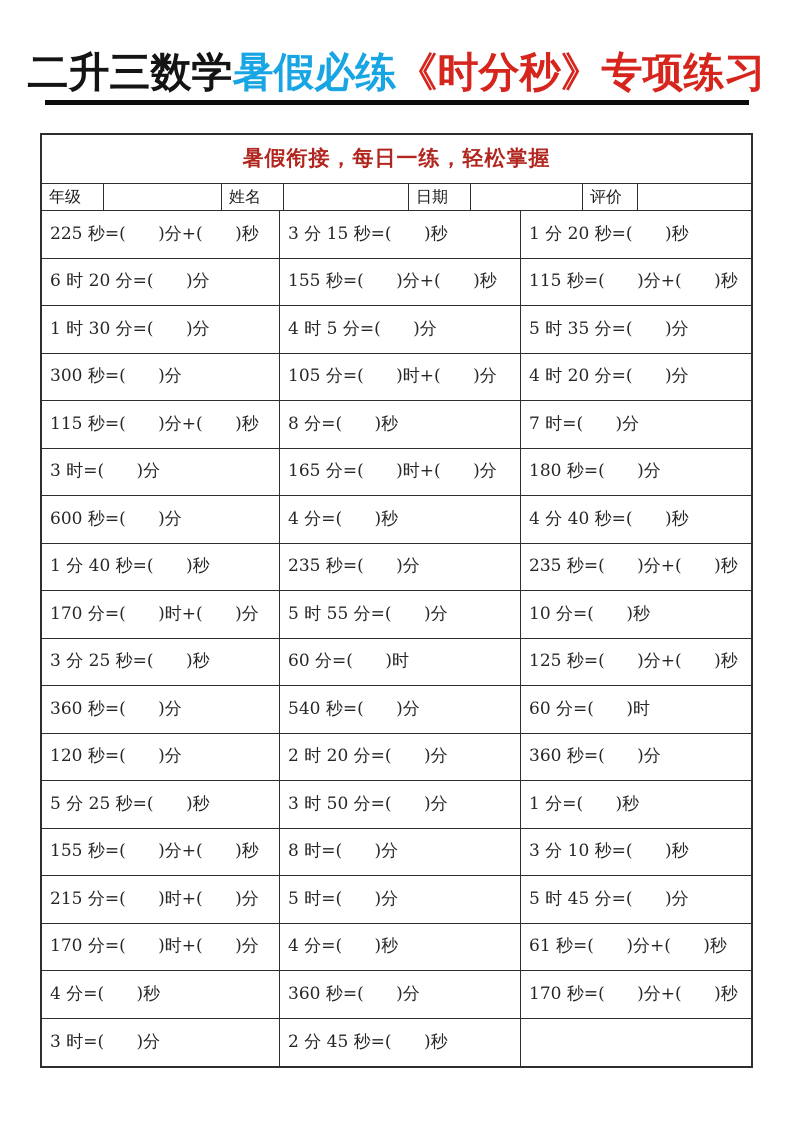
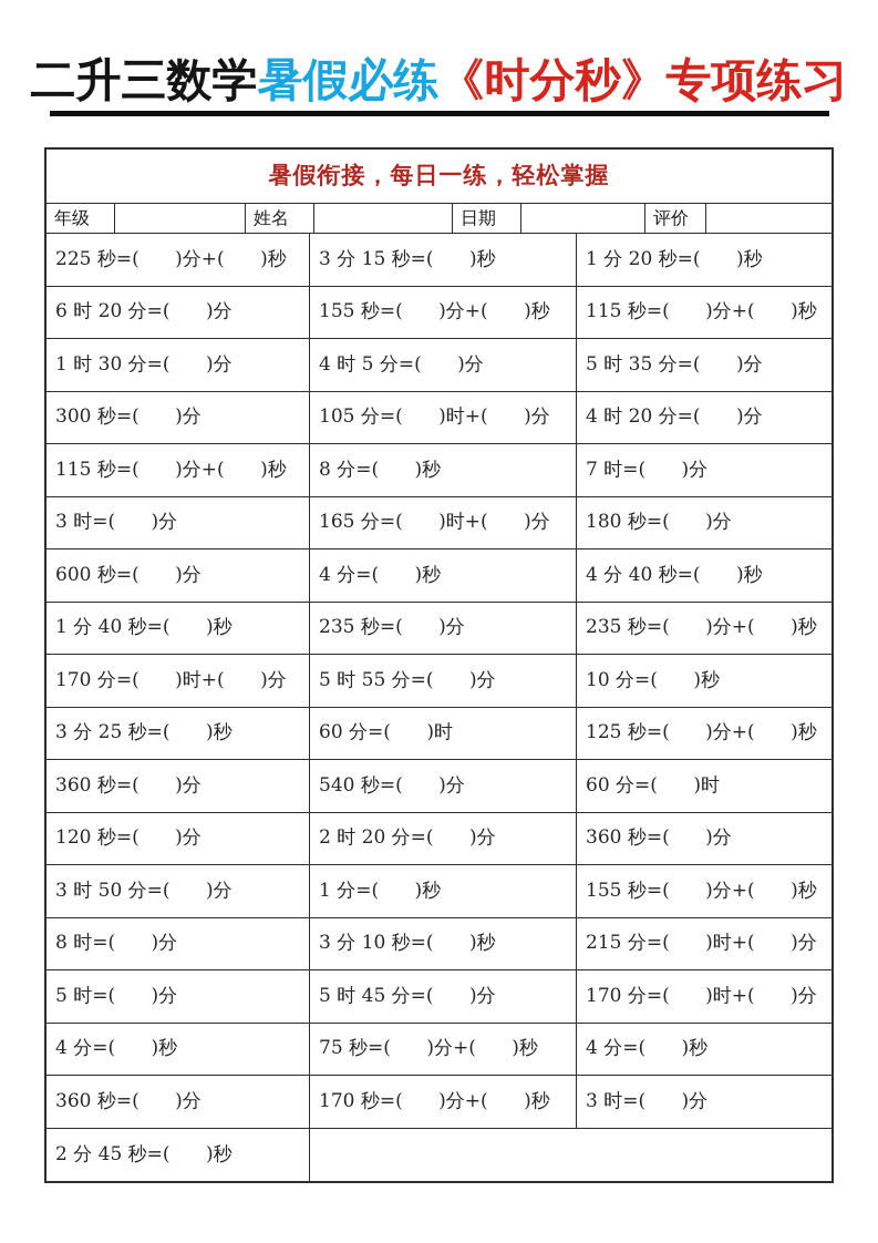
  二升三数学暑假必练《时分秒》专项练习
  暑假衔接，每日一练，轻松掌握
  年级
  姓名
  日期
  评价
  225 秒=( )分+( )秒
  3 分 15 秒=( )秒
  1 分 20 秒=( )秒
  6 时 20 分=( )分
  155 秒=( )分+( )秒
  115 秒=( )分+( )秒
  1 时 30 分=( )分
  4 时 5 分=( )分
  5 时 35 分=( )分
  300 秒=( )分
  105 分=( )时+( )分
  4 时 20 分=( )分
  115 秒=( )分+( )秒
  8 分=( )秒
  7 时=( )分
  3 时=( )分
  165 分=( )时+( )分
  180 秒=( )分
  600 秒=( )分
  4 分=( )秒
  4 分 40 秒=( )秒
  1 分 40 秒=( )秒
  235 秒=( )分
  235 秒=( )分+( )秒
  170 分=( )时+( )分
  5 时 55 分=( )分
  10 分=( )秒
  3 分 25 秒=( )秒
  60 分=( )时
  125 秒=( )分+( )秒
  360 秒=( )分
  540 秒=( )分
  60 分=( )时
  120 秒=( )分
  2 时 20 分=( )分
  360 秒=( )分
- 5 分 25 秒=( )秒
  3 时 50 分=( )分
  1 分=( )秒
  155 秒=( )分+( )秒
  8 时=( )分
  3 分 10 秒=( )秒
  215 分=( )时+( )分
  5 时=( )分
  5 时 45 分=( )分
  170 分=( )时+( )分
  4 分=( )秒
- 61 秒=( )分+( )秒
+ 75 秒=( )分+( )秒
  4 分=( )秒
  360 秒=( )分
  170 秒=( )分+( )秒
  3 时=( )分
  2 分 45 秒=( )秒
